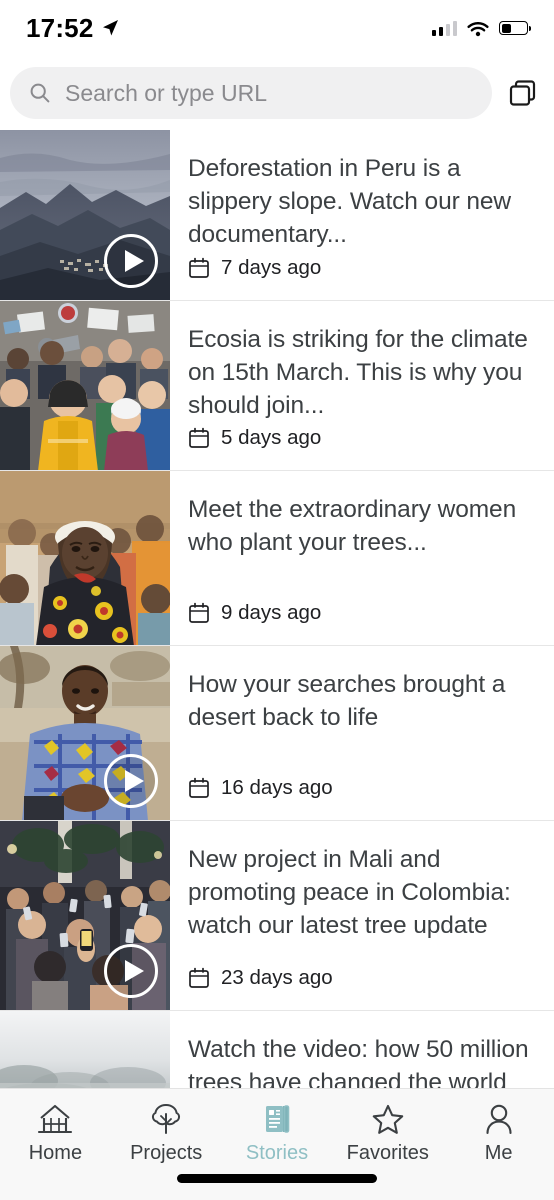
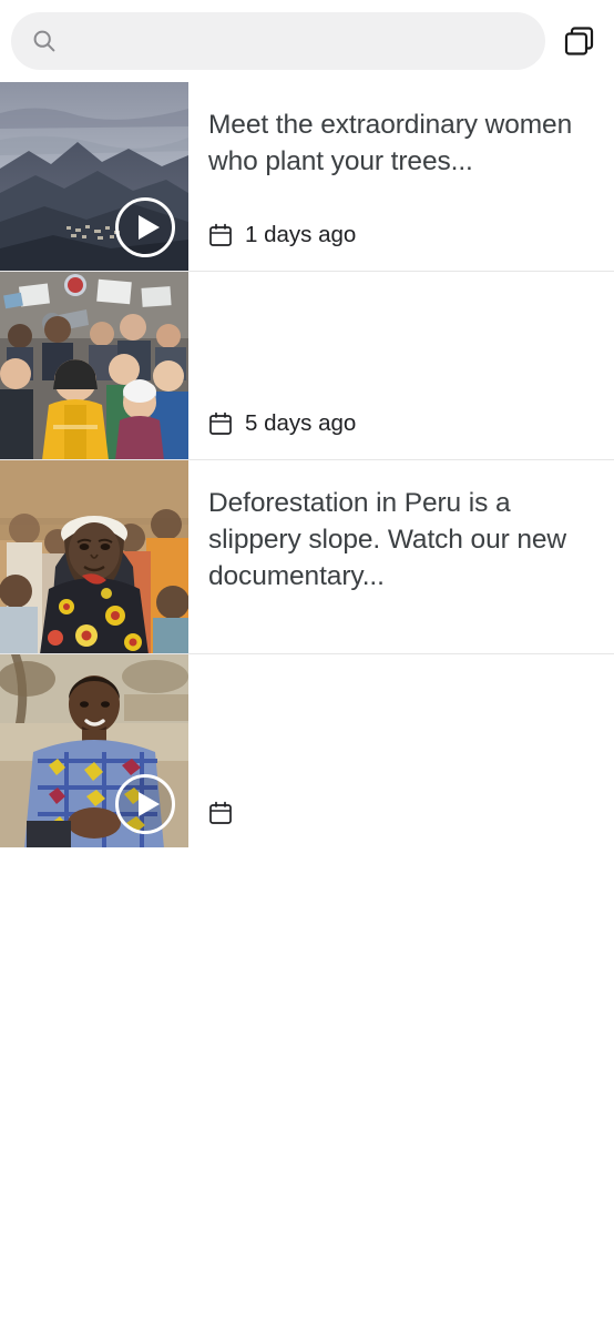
- 17:52
- Search or type URL
- Deforestation in Peru is a slippery slope. Watch our new documentary...
+ Meet the extraordinary women who plant your trees...
- 7 days ago
+ 1 days ago
- Ecosia is striking for the climate on 15th March. This is why you should join...
  5 days ago
- Meet the extraordinary women who plant your trees...
+ Deforestation in Peru is a slippery slope. Watch our new documentary...
- 9 days ago
- How your searches brought a desert back to life
- 16 days ago
- New project in Mali and promoting peace in Colombia: watch our latest tree update
- 23 days ago
- Watch the video: how 50 million trees have changed the world
- Home
- Projects
- Stories
- Favorites
- Me
